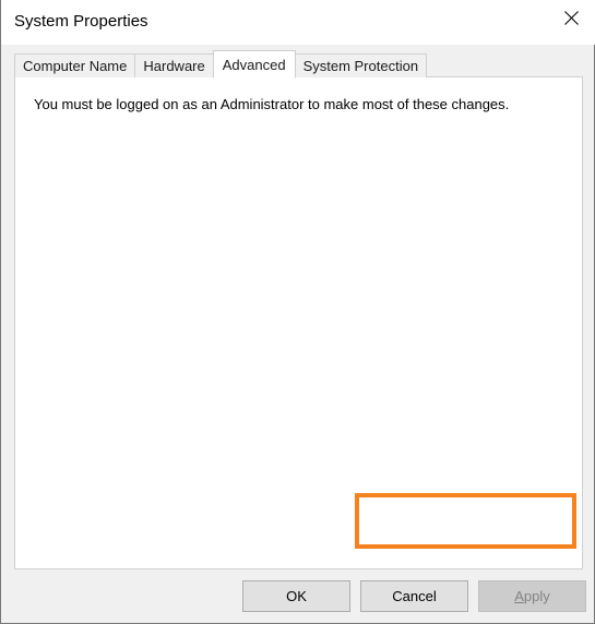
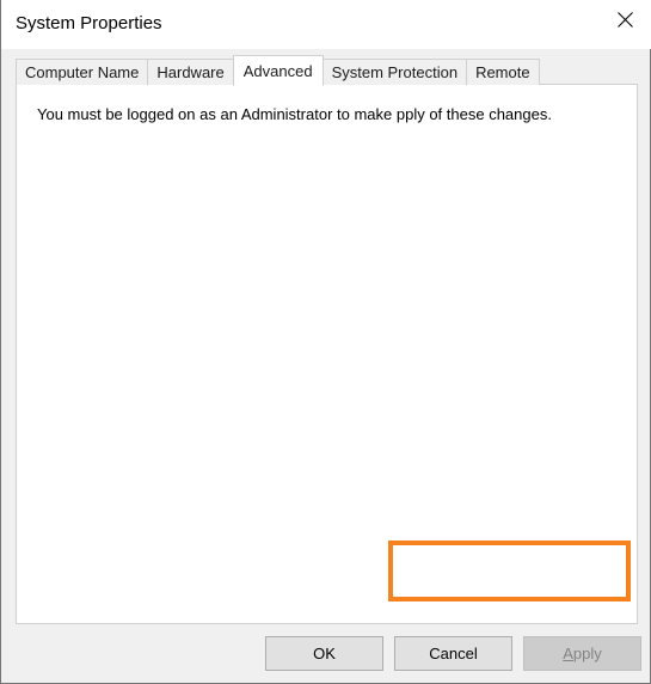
  System Properties
  Computer Name
  Hardware
  Advanced
  System Protection
+ Remote
- You must be logged on as an Administrator to make most of these changes.
+ You must be logged on as an Administrator to make pply of these changes.
  OK
  Cancel
  Apply
